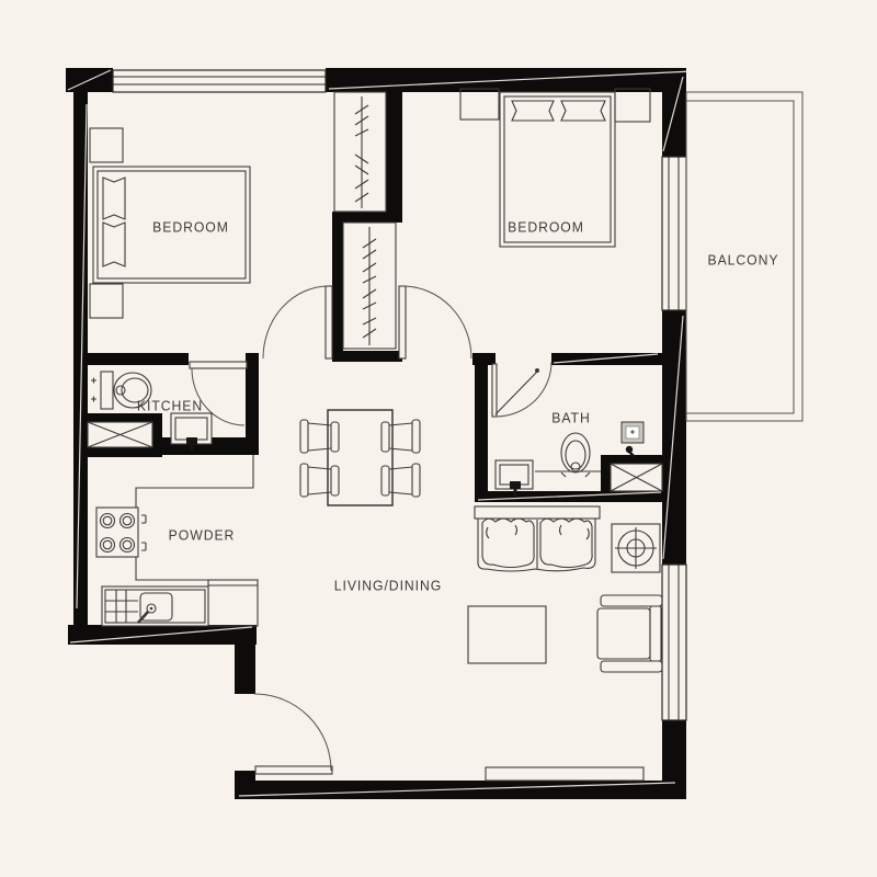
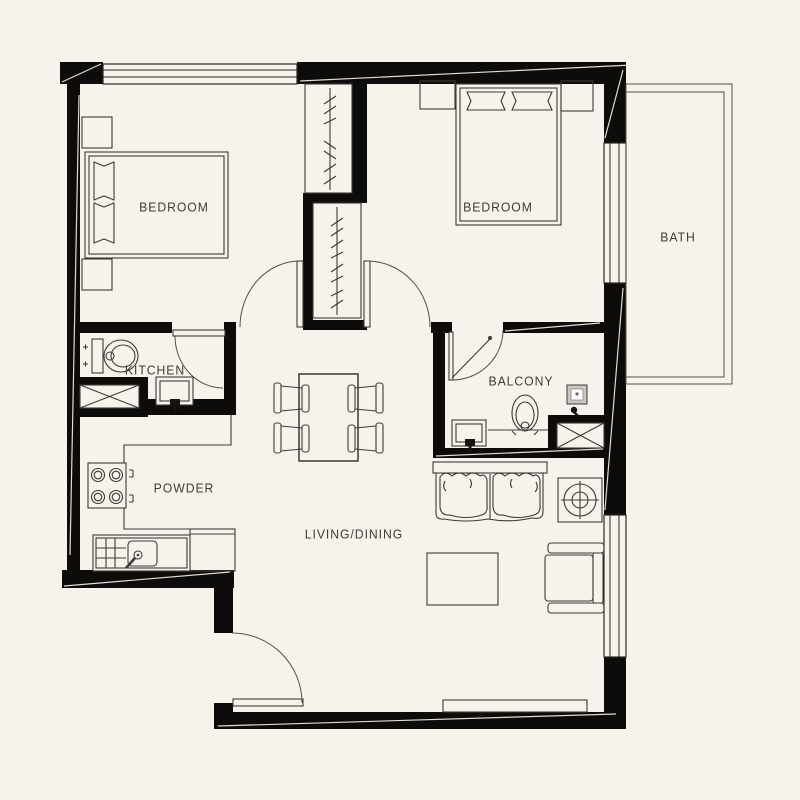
  BEDROOM
  BEDROOM
- BALCONY
+ BATH
  KITCHEN
- BATH
+ BALCONY
  POWDER
  LIVING/DINING
